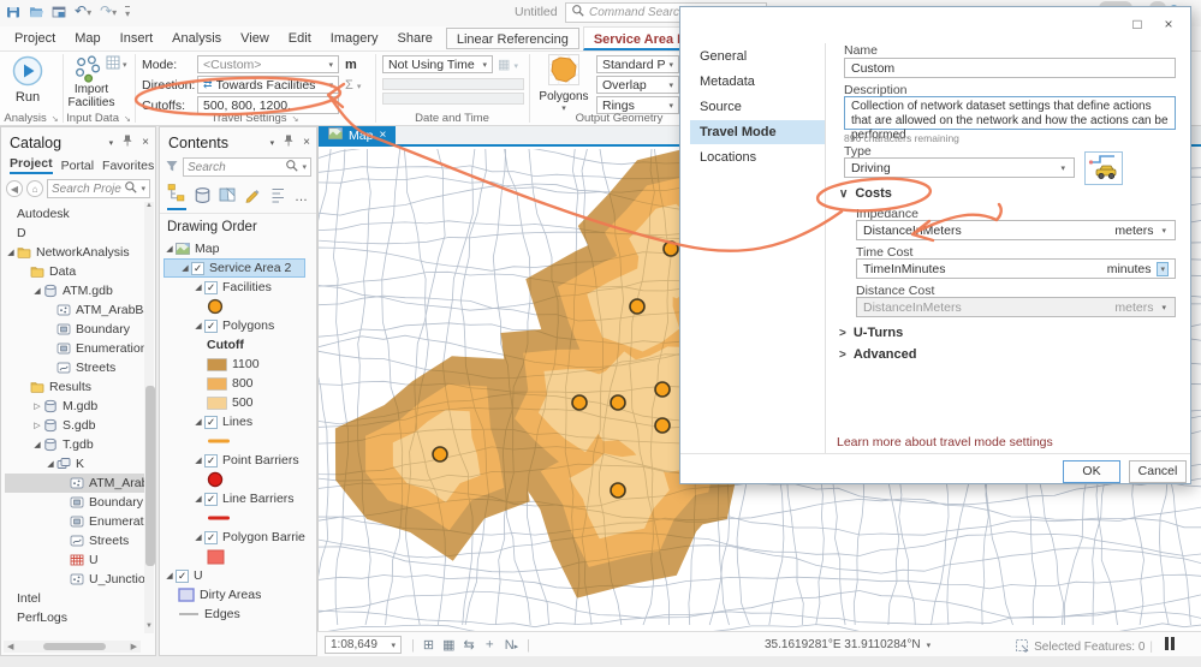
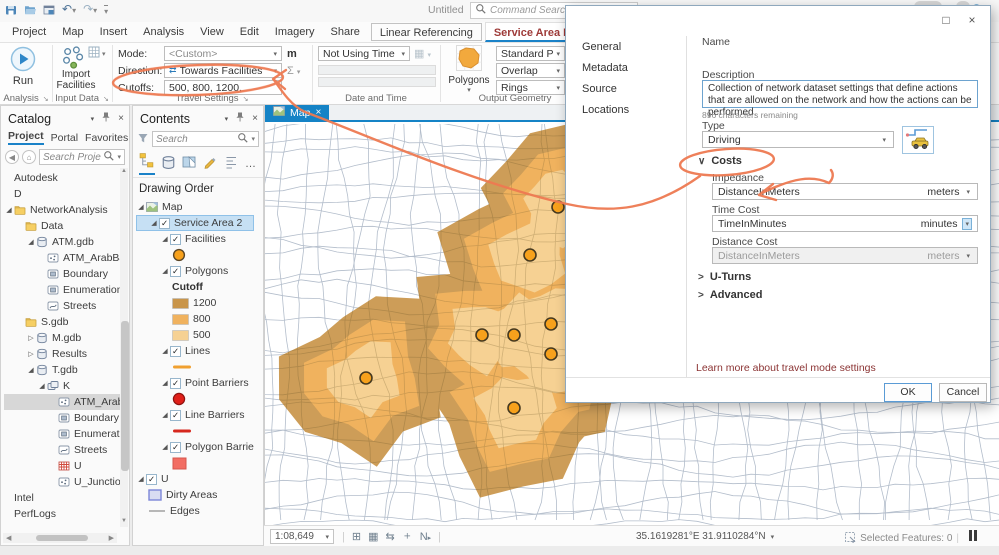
  ↶▾
  ↷▾
  ▾
  Untitled
  Project
  Map
  Insert
  Analysis
  View
  Edit
  Imagery
  Share
  Linear Referencing
  Run
  Import Facilities
  Mode:
  <Custom>
  m
  Direon:
  ⇄
  Towards Facilities
  Cutoffs:
  500, 800, 1200,
  Not Using Time
  Polygons
  Overlap
  Rings
  Analysis
  Input Data
  Travel Settings
  Date and Time
  Output Geometry
  Catalog
  ×
  Project
  Portal
  Favorites
  ◀
  ⌂
  Search Proje
  Autodesk
  D
  NetworkAnalysis
  Data
  ATM.gdb
  ATM_ArabB
  Boundary
  Enumeratio
  Streets
- Results
+ S.gdb
  M.gdb
- S.gdb
+ Results
  T.gdb
  K
  ATM_Ara
  Boundary
  Enumerat
  Streets
  U
  U_Junctio
  Intel
  PerfLogs
  Contents
  ×
  Search
  …
  Drawing Order
  Map
  ✓
  Service Area 2
  ✓
  Facilities
  ✓
  Polygons
  Cutoff
- 1100
+ 1200
  800
  500
  ✓
  Lines
  ✓
  Point Barriers
  ✓
  Line Barriers
  ✓
  Polygon Barrie
  ✓
  U
  Dirty Areas
  Edges
  ×
  1:08,649
  |
  ⊞
  ▦
  ⇆
  ＋
  |
  35.1619281°E 31.9110284°N
  Selected Features: 0
  |
  □
  ×
  General
  Metadata
  Source
- Travel Mode
  Locations
  Name
- Custom
  Description
  Collection of network dataset settings that define actions that are allowed on the network and how the actions can be performed.
  896 characters remaining
  Type
  Driving
  ∨ Costs
  Impedance
  DistanceIMeters
  meters
  Time Cost
  TimeInMinutes
  minutes
  Distance Cost
  DistanceInMeters
  meters
  > U-Turns
  > Advanced
  Learn more about travel mode settings
  OK
  Cancel
